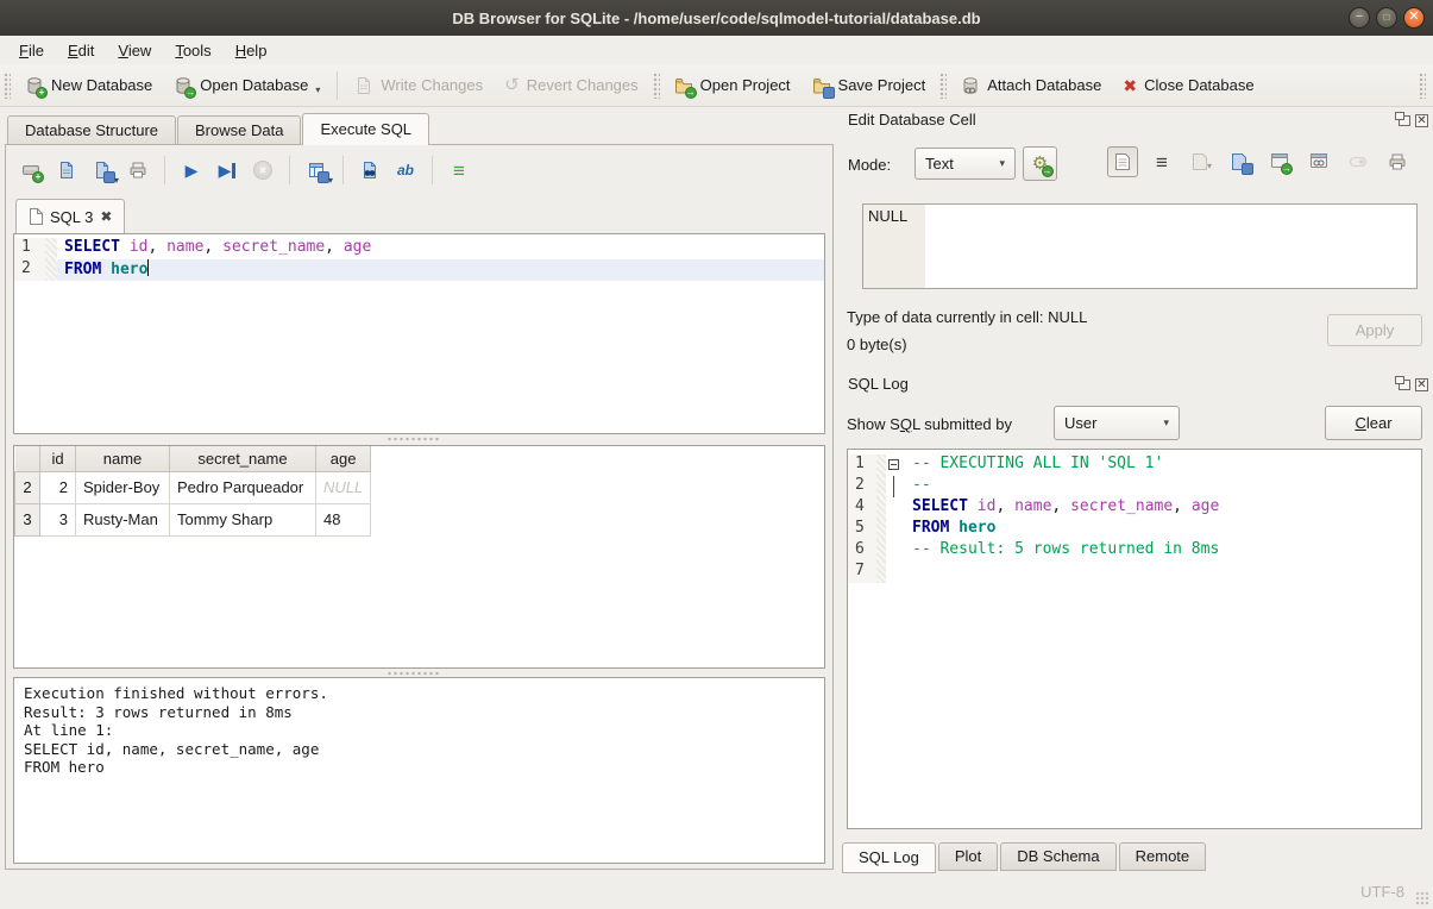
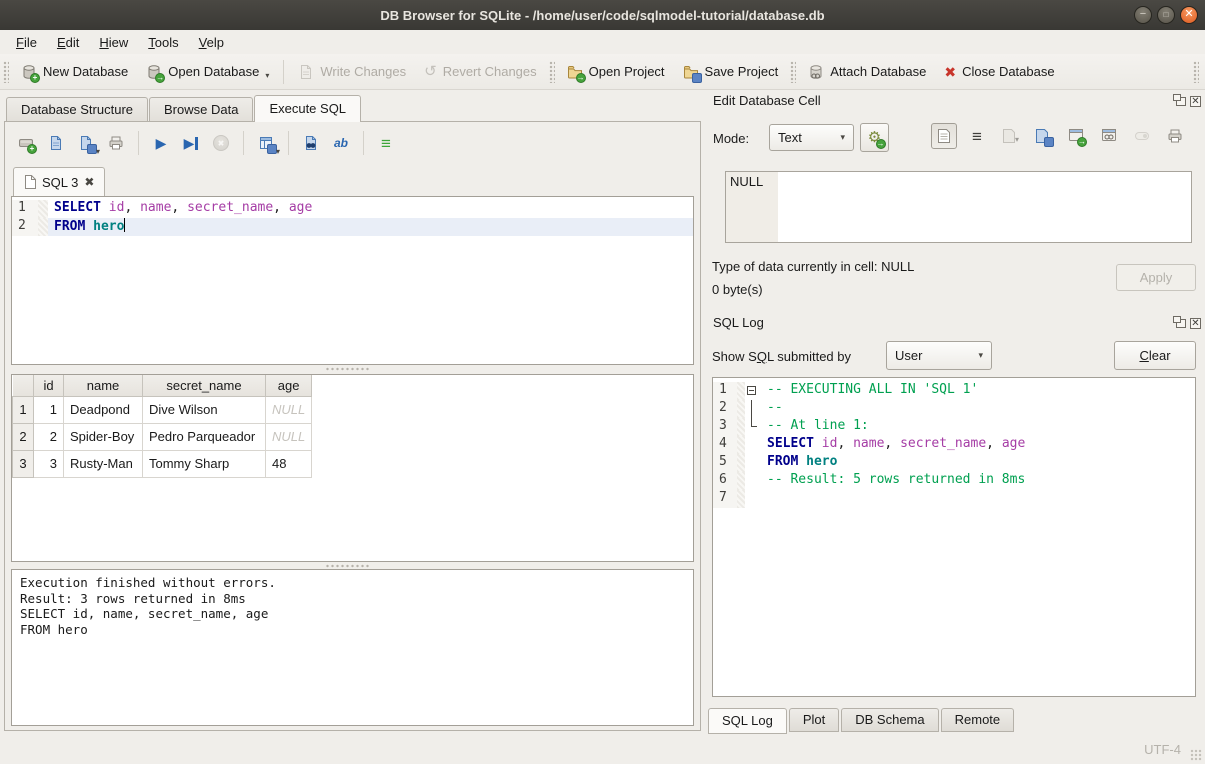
  DB Browser for SQLite - /home/user/code/sqlmodel-tutorial/database.db
  −
  □
  ✕
  File
  Edit
- View
+ Hiew
  Tools
- Help
+ Velp
  +
  New Database
  →
  Open Database
  ▾
  Write Changes
  ↺
  Revert Changes
  →
  Open Project
  Save Project
  Attach Database
  ✖
  Close Database
  Database Structure
  Browse Data
  Execute SQL
  +
  ▾
  ▶
  ▶
  ✖
  ▾
  ab
  ≡
  SQL 3
  ✖
  1
  SELECT id, name, secret_name, age
  2
  FROM hero
  	id	name	secret_name	age
+ 1	1	Deadpond	Dive Wilson	NULL
  2	2	Spider-Boy	Pedro Parqueador	NULL
  3	3	Rusty-Man	Tommy Sharp	48
  Execution finished without errors.
  Result: 3 rows returned in 8ms
- At line 1:
  SELECT id, name, secret_name, age
  FROM hero
  Edit Database Cell
  ✕
  Mode:
  Text
  ▾
  ⚙
  →
  ≡
  ▾
  →
  NULL
  Type of data currently in cell: NULL
  Apply
  0 byte(s)
  SQL Log
  ✕
  Show SQL submitted by
  User
  ▾
  Clear
  1
  -- EXECUTING ALL IN 'SQL 1'
  2
  --
+ 3
+ -- At line 1:
  4
  SELECT id, name, secret_name, age
  5
  FROM hero
  6
  -- Result: 5 rows returned in 8ms
  7
  SQL Log
  Plot
  DB Schema
  Remote
- UTF-8
+ UTF-4
